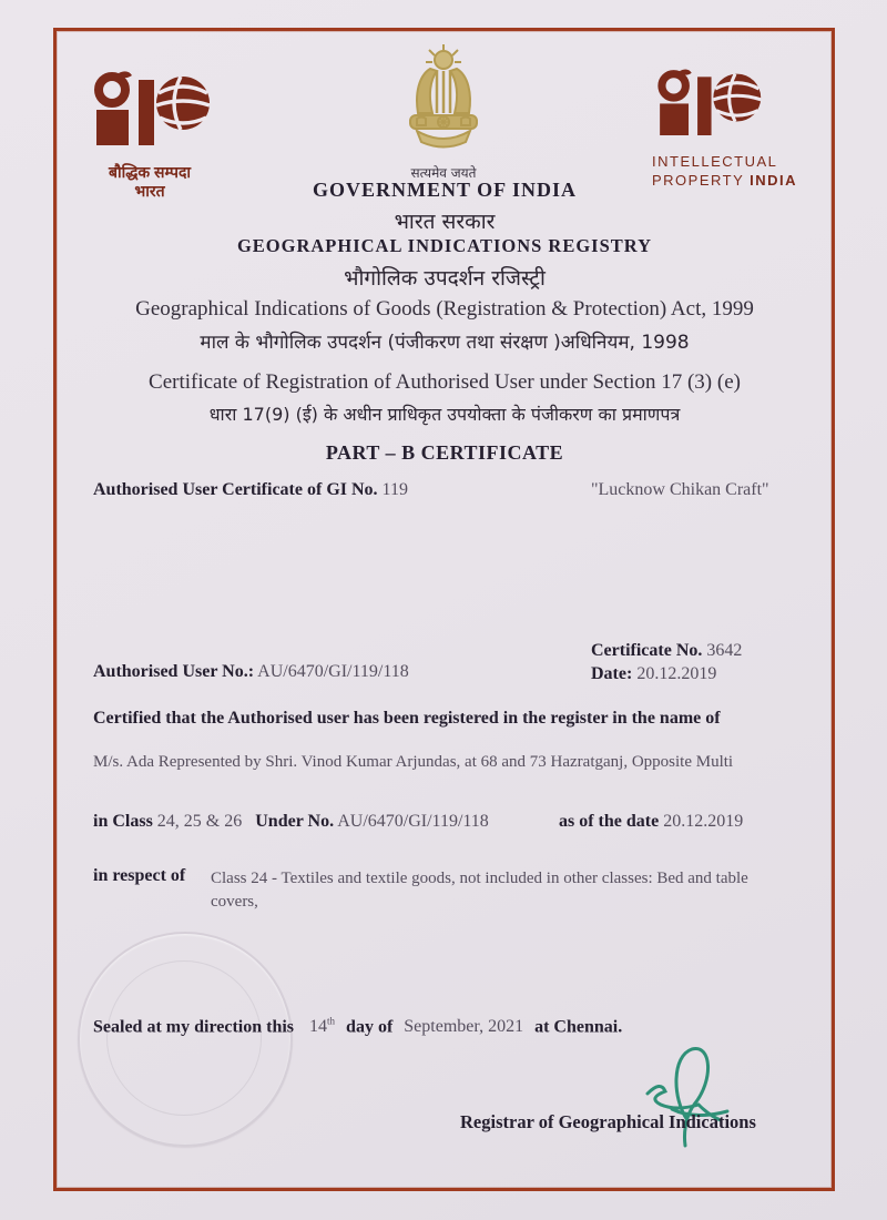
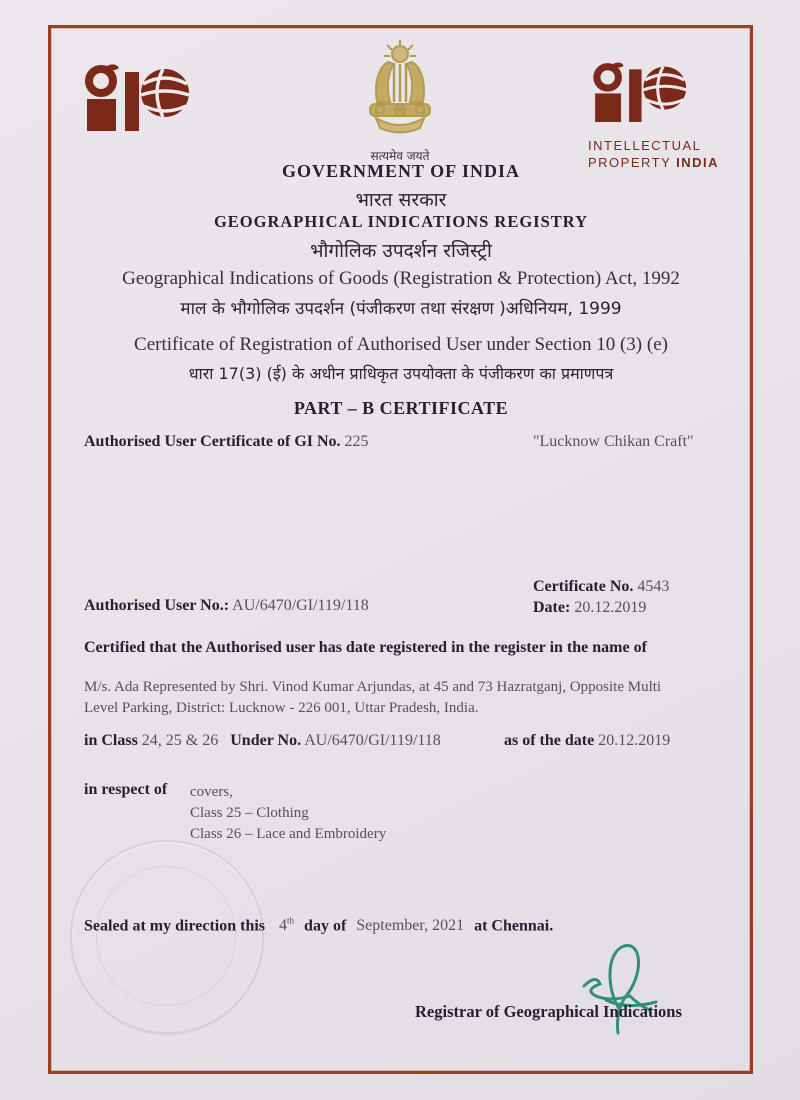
- बौद्धिक सम्पदा
- भारत
  सत्यमेव जयते
  INTELLECTUAL
  PROPERTY INDIA
  GOVERNMENT OF INDIA
  भारत सरकार
  GEOGRAPHICAL INDICATIONS REGISTRY
  भौगोलिक उपदर्शन रजिस्ट्री
- Geographical Indications of Goods (Registration & Protection) Act, 1999
+ Geographical Indications of Goods (Registration & Protection) Act, 1992
- माल के भौगोलिक उपदर्शन (पंजीकरण तथा संरक्षण )अधिनियम, 1998
+ माल के भौगोलिक उपदर्शन (पंजीकरण तथा संरक्षण )अधिनियम, 1999
- Certificate of Registration of Authorised User under Section 17 (3) (e)
+ Certificate of Registration of Authorised User under Section 10 (3) (e)
- धारा 17(9) (ई) के अधीन प्राधिकृत उपयोक्ता के पंजीकरण का प्रमाणपत्र
+ धारा 17(3) (ई) के अधीन प्राधिकृत उपयोक्ता के पंजीकरण का प्रमाणपत्र
  PART – B CERTIFICATE
- Authorised User Certificate of GI No. 119
+ Authorised User Certificate of GI No. 225
  "Lucknow Chikan Craft"
- Certificate No. 3642
+ Certificate No. 4543
  Date: 20.12.2019
  Authorised User No.: AU/6470/GI/119/118
- Certified that the Authorised user has been registered in the register in the name of
+ Certified that the Authorised user has date registered in the register in the name of
- M/s. Ada Represented by Shri. Vinod Kumar Arjundas, at 68 and 73 Hazratganj, Opposite Multi
+ M/s. Ada Represented by Shri. Vinod Kumar Arjundas, at 45 and 73 Hazratganj, Opposite Multi
+ Level Parking, District: Lucknow - 226 001, Uttar Pradesh, India.
  in Class 24, 25 & 26 Under No. AU/6470/GI/119/118
  as of the date 20.12.2019
  in respect of
- Class 24 - Textiles and textile goods, not included in other classes: Bed and table
  covers,
+ Class 25 – Clothing
+ Class 26 – Lace and Embroidery
- Sealed at my direction this 14th day of September, 2021 at Chennai.
+ Sealed at my direction this 4th day of September, 2021 at Chennai.
  Registrar of Geographical Indications
